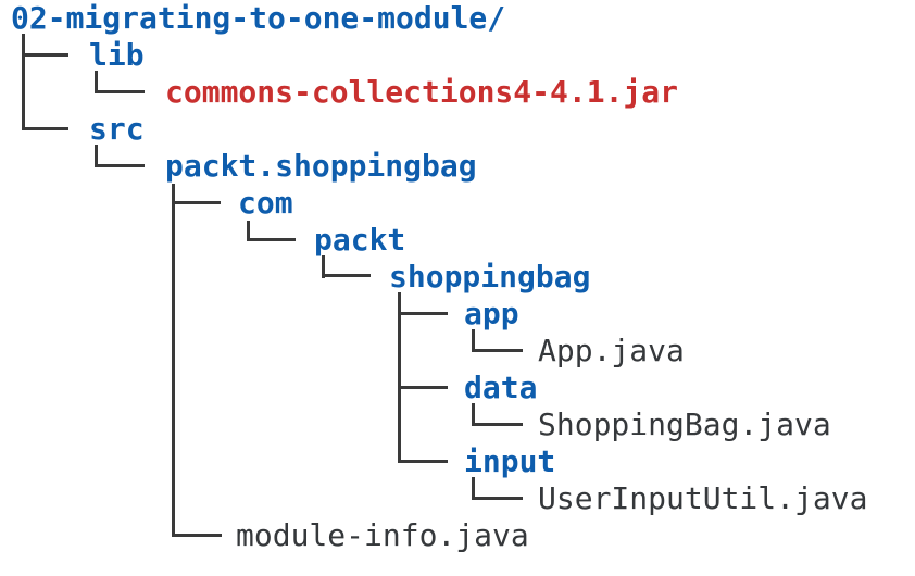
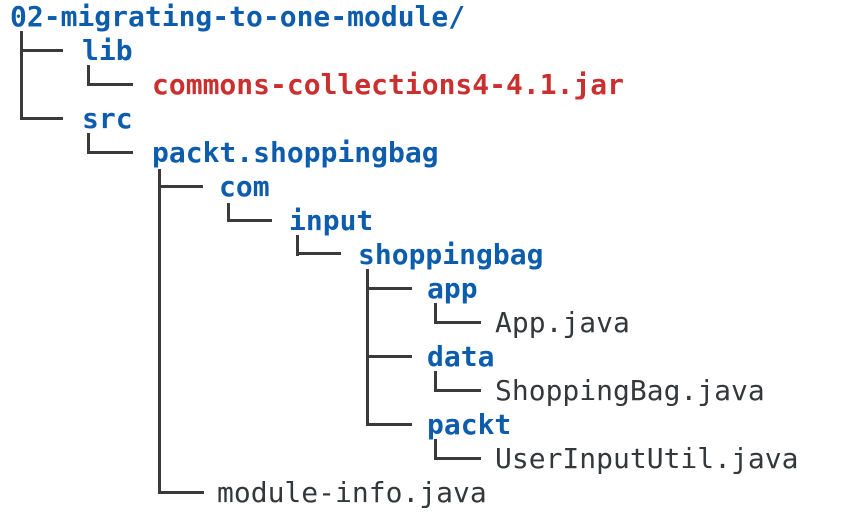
  02-migrating-to-one-module/
  lib
  commons-collections4-4.1.jar
  src
  packt.shoppingbag
  com
- packt
+ input
  shoppingbag
  app
  App.java
  data
  ShoppingBag.java
- input
+ packt
  UserInputUtil.java
  module-info.java
